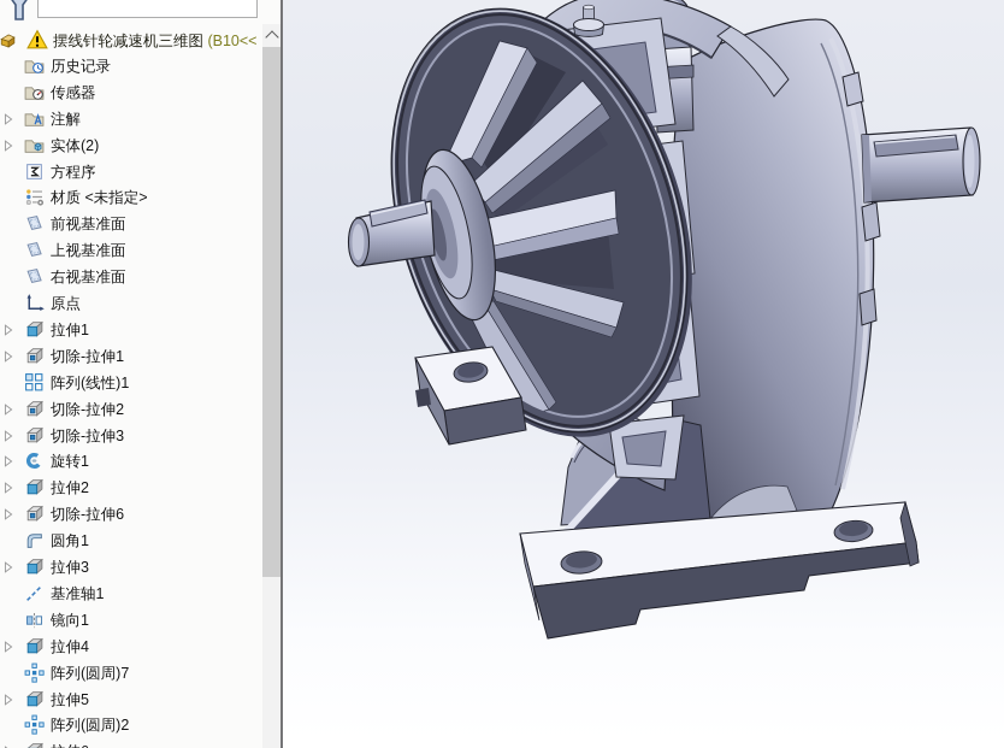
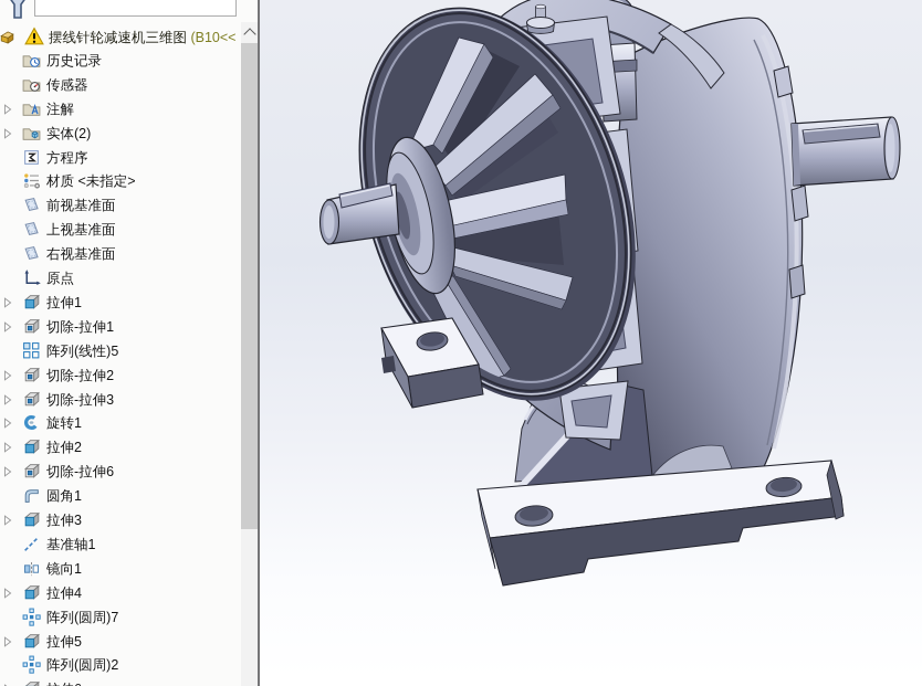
  摆线针轮减速机三维图 (B10<<
  历史记录
  传感器
  注解
  实体(2)
  方程序
  材质 <未指定>
  前视基准面
  上视基准面
  右视基准面
  原点
  拉伸1
  切除-拉伸1
- 阵列(线性)1
+ 阵列(线性)5
  切除-拉伸2
  切除-拉伸3
  旋转1
  拉伸2
  切除-拉伸6
  圆角1
  拉伸3
  基准轴1
  镜向1
  拉伸4
  阵列(圆周)7
  拉伸5
  阵列(圆周)2
